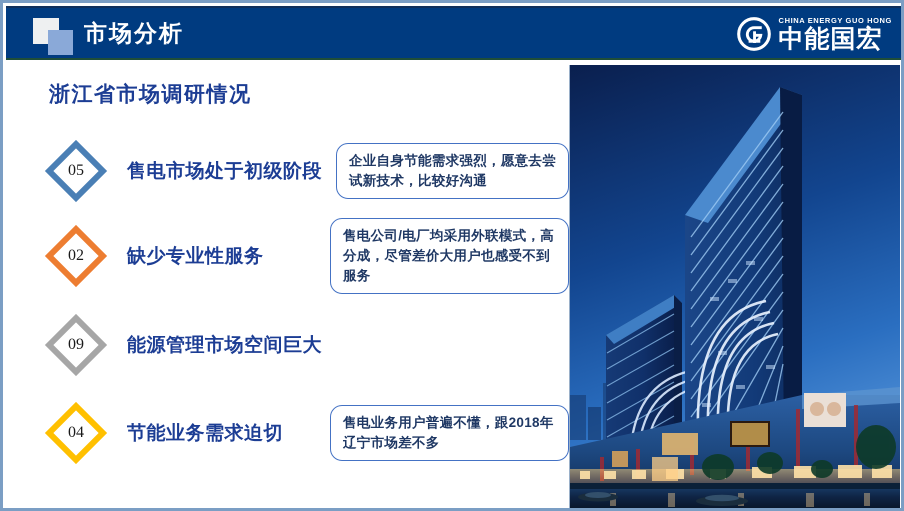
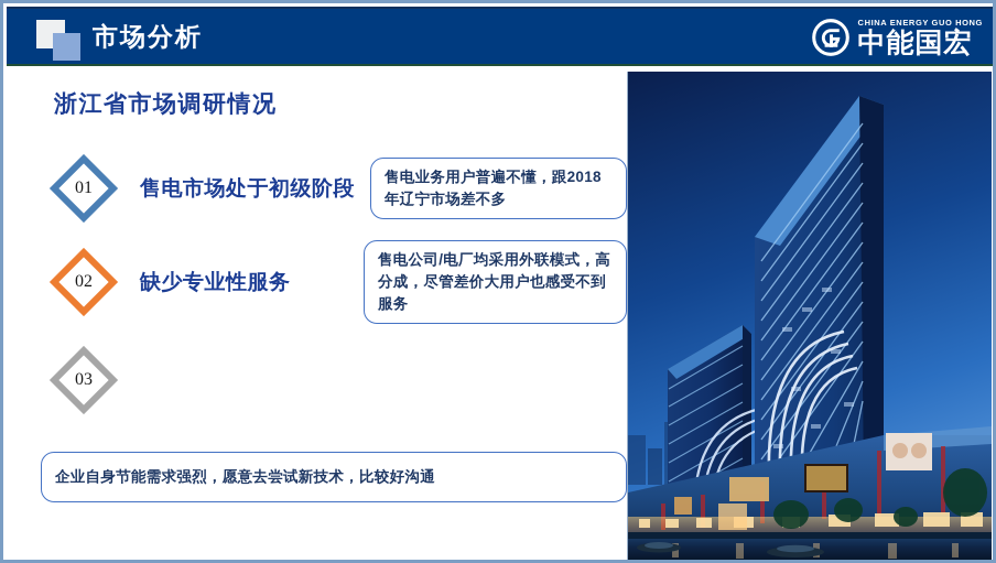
  市场分析
  CHINA ENERGY GUO HONG
  中能国宏
  浙江省市场调研情况
- 05
+ 01
  售电市场处于初级阶段
- 企业自身节能需求强烈，愿意去尝试新技术，比较好沟通
+ 售电业务用户普遍不懂，跟2018年辽宁市场差不多
  02
  缺少专业性服务
  售电公司/电厂均采用外联模式，高分成，尽管差价大用户也感受不到服务
- 09
+ 03
- 能源管理市场空间巨大
- 04
- 节能业务需求迫切
- 售电业务用户普遍不懂，跟2018年辽宁市场差不多
+ 企业自身节能需求强烈，愿意去尝试新技术，比较好沟通
